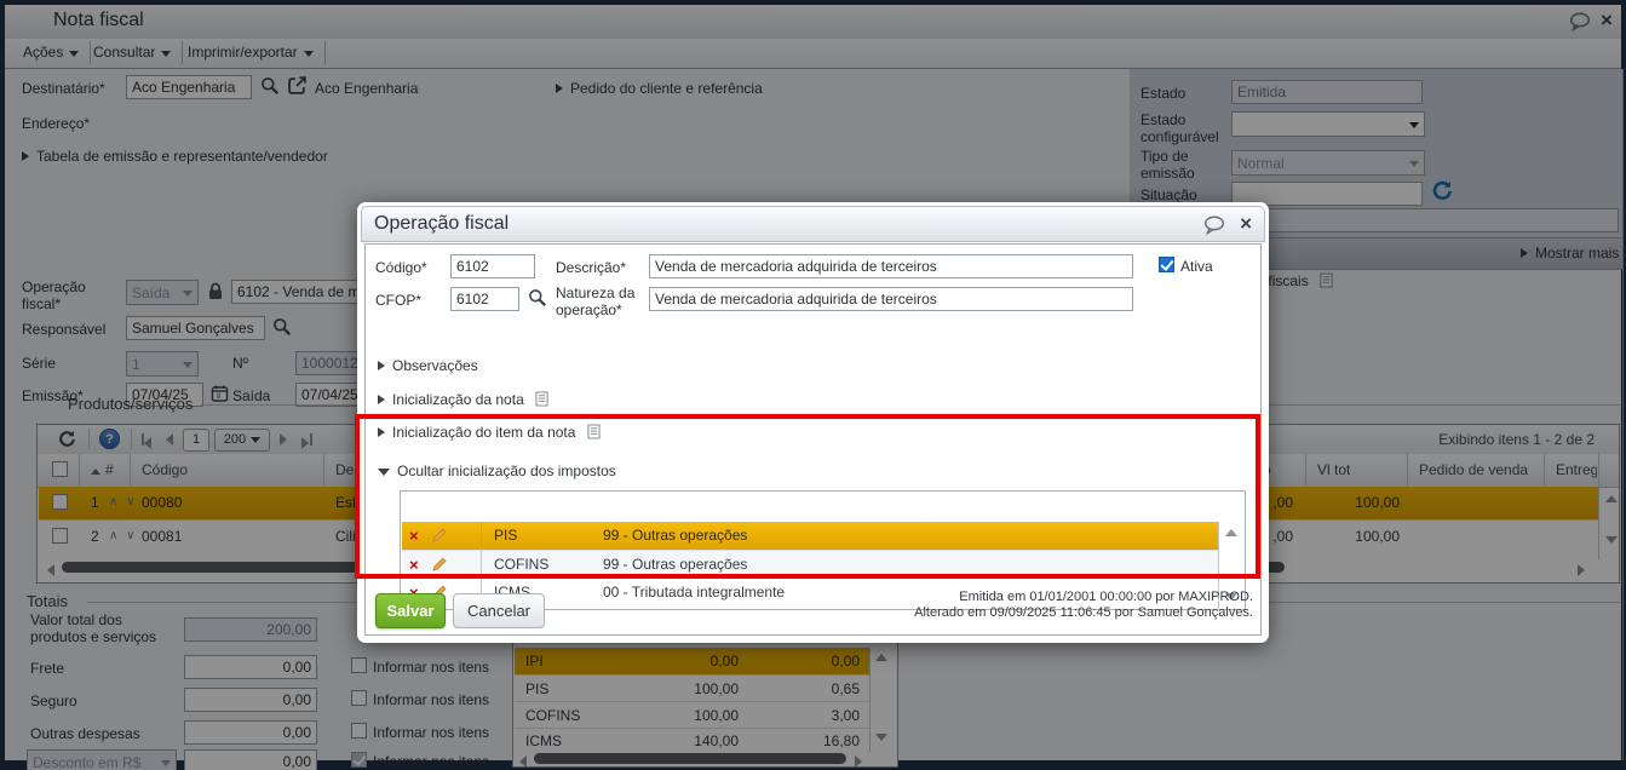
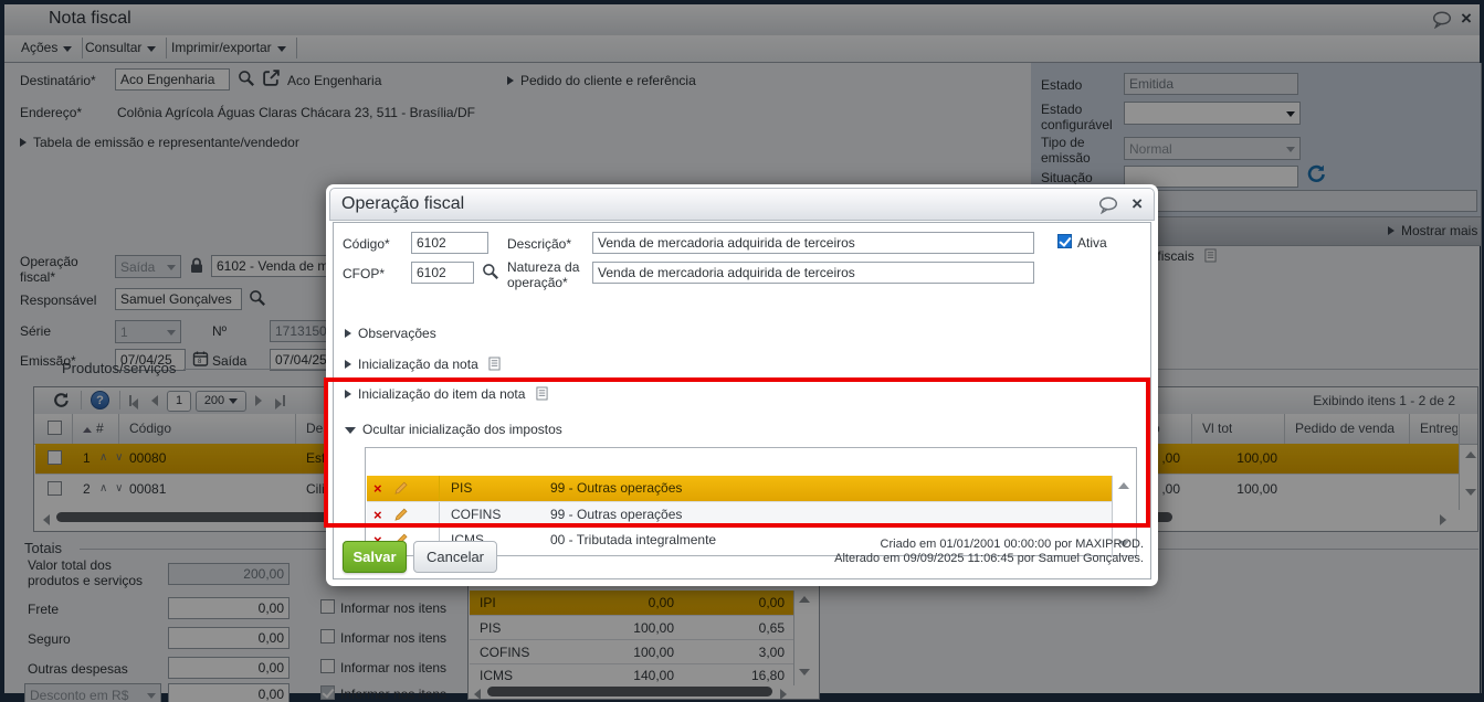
  Nota fiscal
  ×
  Ações
  Consultar
  Imprimir/exportar
  Destinatário*
  Aco Engenharia
  Aco Engenharia
  Pedido do cliente e referência
  Endereço*
+ Colônia Agrícola Águas Claras Chácara 23, 511 - Brasília/DF
  Tabela de emissão e representante/vendedor
  Estado
  Emitida
  Estado configurável
  Tipo de emissão
  Normal
  Situação
  Mostrar mais
  Operação fiscal*
  Saída
  6102 - Venda de m
  Responsável
  Samuel Gonçalves
  Série
  1
  Nº
- 1000012
+ 1713150
  Emissão*
  07/04/25
  Saída
  07/04/25
  Produtos/serviços
  ?
  1
  200
  Exibindo itens 1 - 2 de 2
  #
  Código
  Vl tot
  Pedido de venda
  Entreg
  1
  ∧ ∨
  00080
  ,00
  100,00
  2
  ∧ ∨
  00081
  ,00
  100,00
  Totais
  Valor total dos produtos e serviços
  200,00
  Frete
  0,00
  Informar nos itens
  Seguro
  0,00
  Informar nos itens
  Outras despesas
  0,00
  Informar nos itens
  Desconto em R$
  0,00
  Informar nos itens
  IPI
  0,00
  0,00
  PIS
  100,00
  0,65
  COFINS
  100,00
  3,00
  ICMS
  140,00
  16,80
  Operação fiscal
  ×
  Código*
  6102
  Descrição*
  Venda de mercadoria adquirida de terceiros
  Ativa
  CFOP*
  6102
  Natureza da operação*
  Venda de mercadoria adquirida de terceiros
  Observações
  Inicialização da nota
  Inicialização do item da nota
  Ocultar inicialização dos impostos
  ×
  PIS
  99 - Outras operações
  ×
  COFINS
  99 - Outras operações
  ICMS
  00 - Tributada integralmente
  Salvar
  Cancelar
- Emitida em 01/01/2001 00:00:00 por MAXIPROD.
+ Criado em 01/01/2001 00:00:00 por MAXIPROD.
  Alterado em 09/09/2025 11:06:45 por Samuel Gonçalves.
